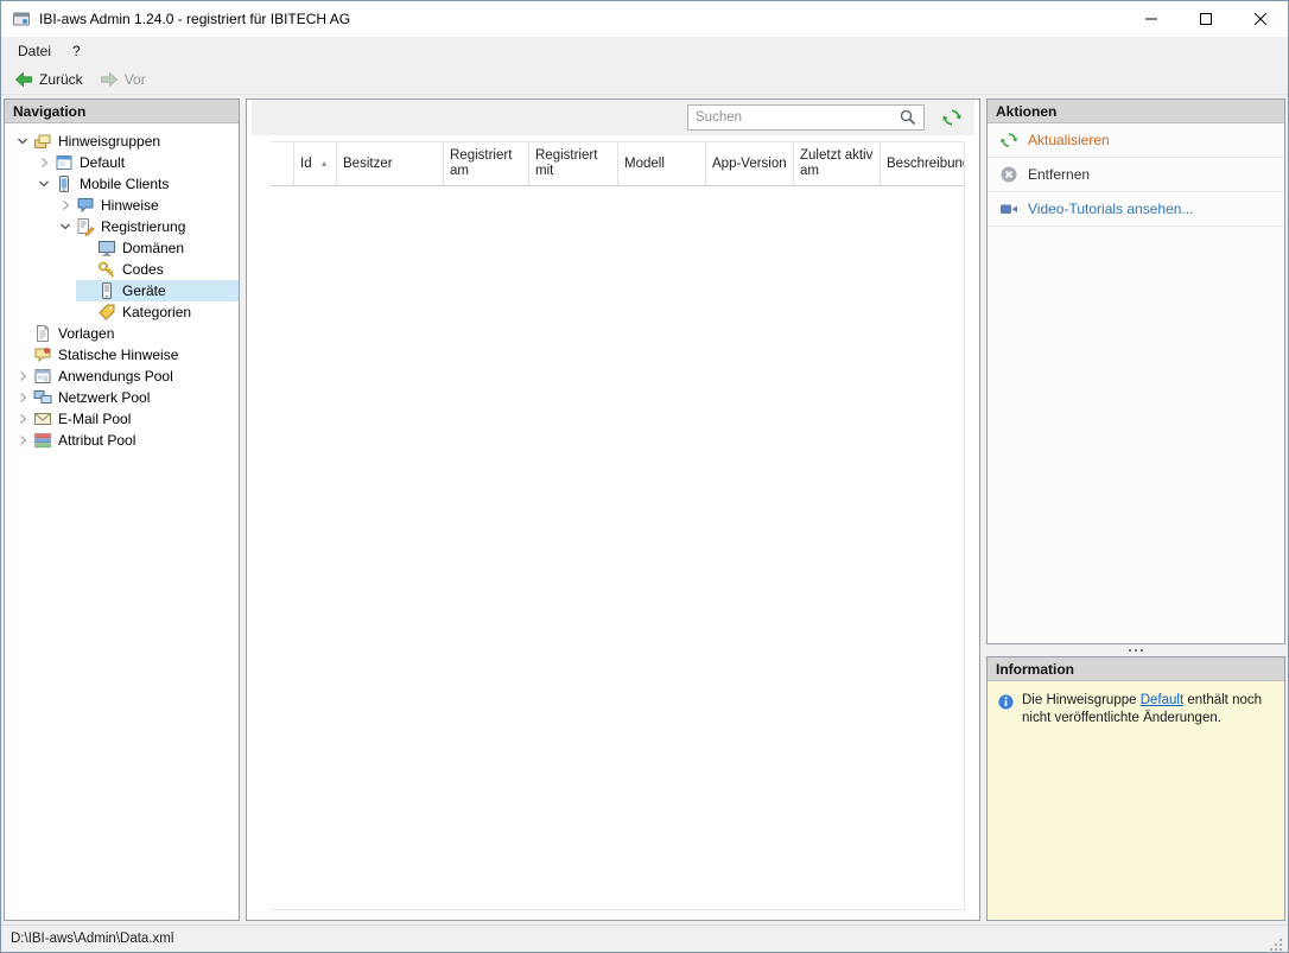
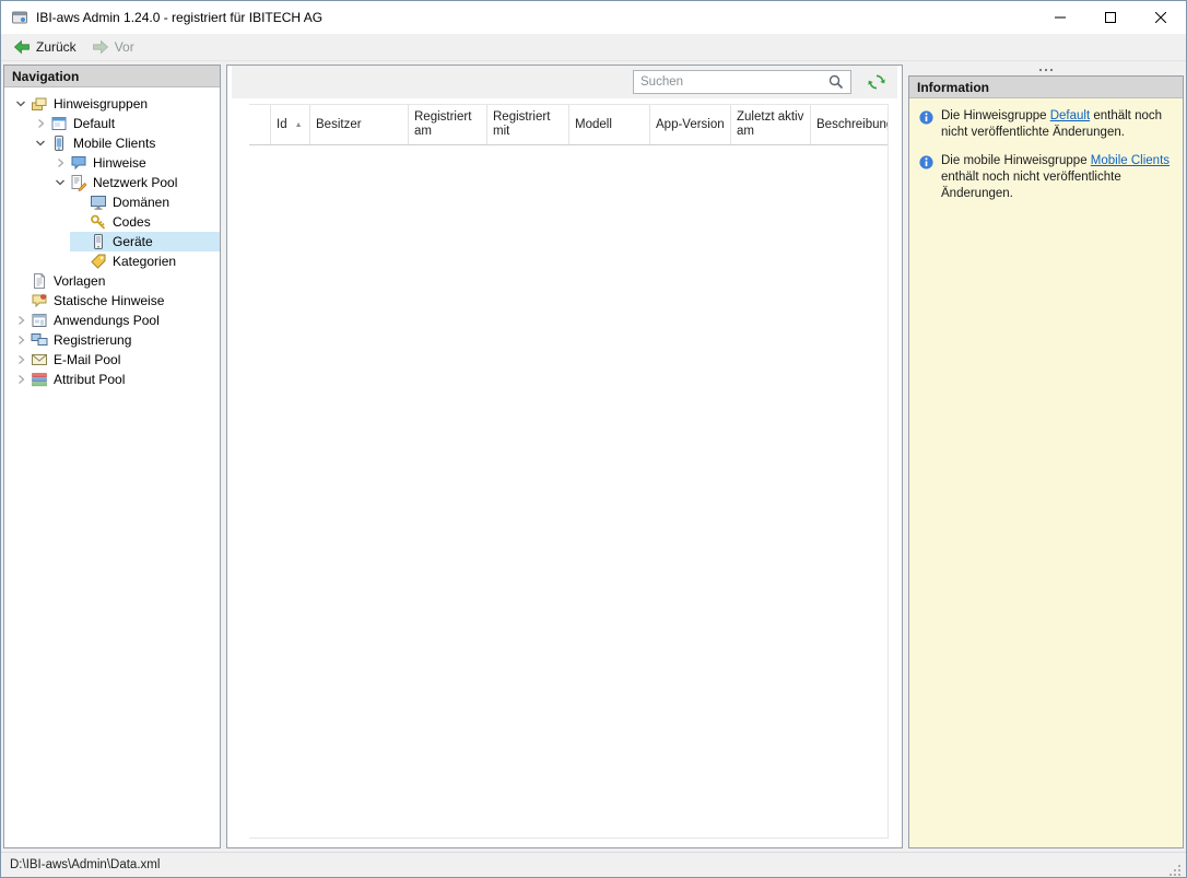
  IBI-aws Admin 1.24.0 - registriert für IBITECH AG
- Datei
- ?
  Zurück
  Vor
  Navigation
  Hinweisgruppen
  Default
  Mobile Clients
  Hinweise
- Registrierung
+ Netzwerk Pool
  Domänen
  Codes
  Geräte
  Kategorien
  Vorlagen
  Statische Hinweise
  Anwendungs Pool
- Netzwerk Pool
+ Registrierung
  E-Mail Pool
  Attribut Pool
  Suchen
  Id
  Besitzer
  Registriert am
  Registriert mit
  Modell
  App-Version
  Zuletzt aktiv am
  Beschreibun
- Aktionen
- Aktualisieren
- Entfernen
- Video-Tutorials ansehen...
  Information
  Die Hinweisgruppe Default enthält noch nicht veröffentlichte Änderungen.
+ Die mobile Hinweisgruppe Mobile Clients enthält noch nicht veröffentlichte Änderungen.
  D:\IBI-aws\Admin\Data.xml
